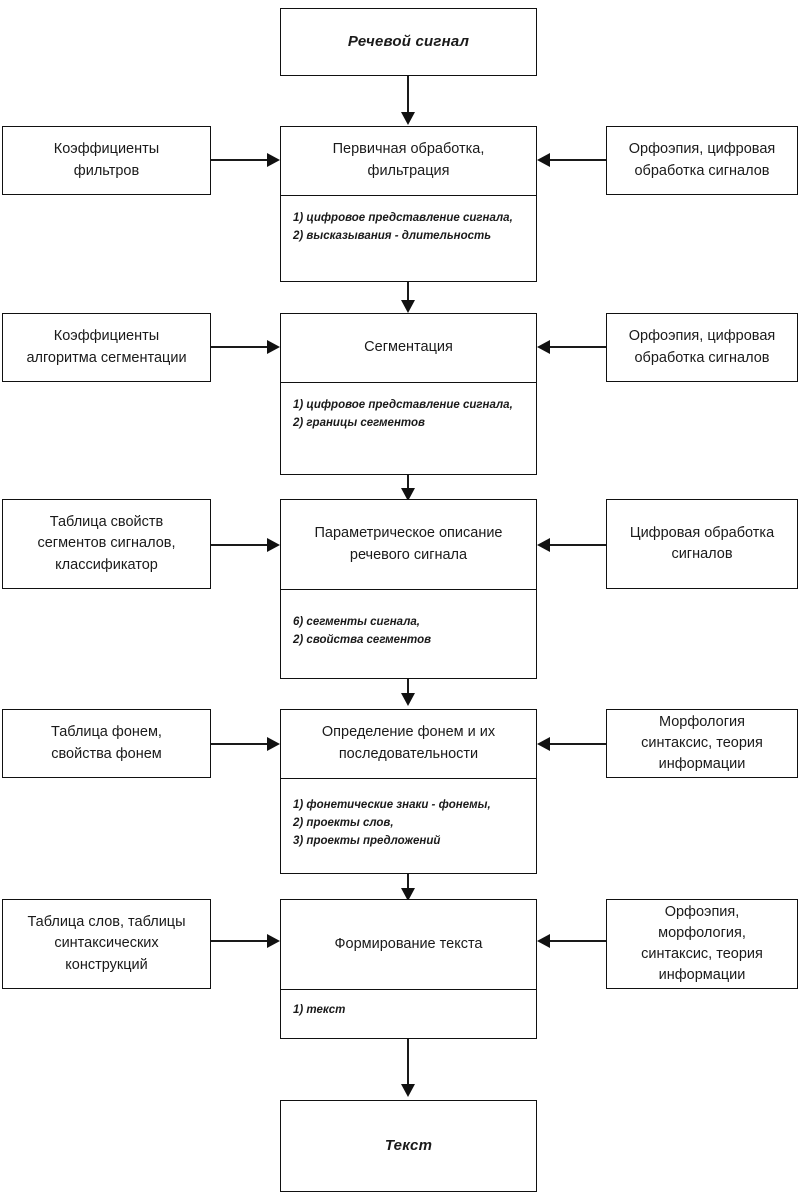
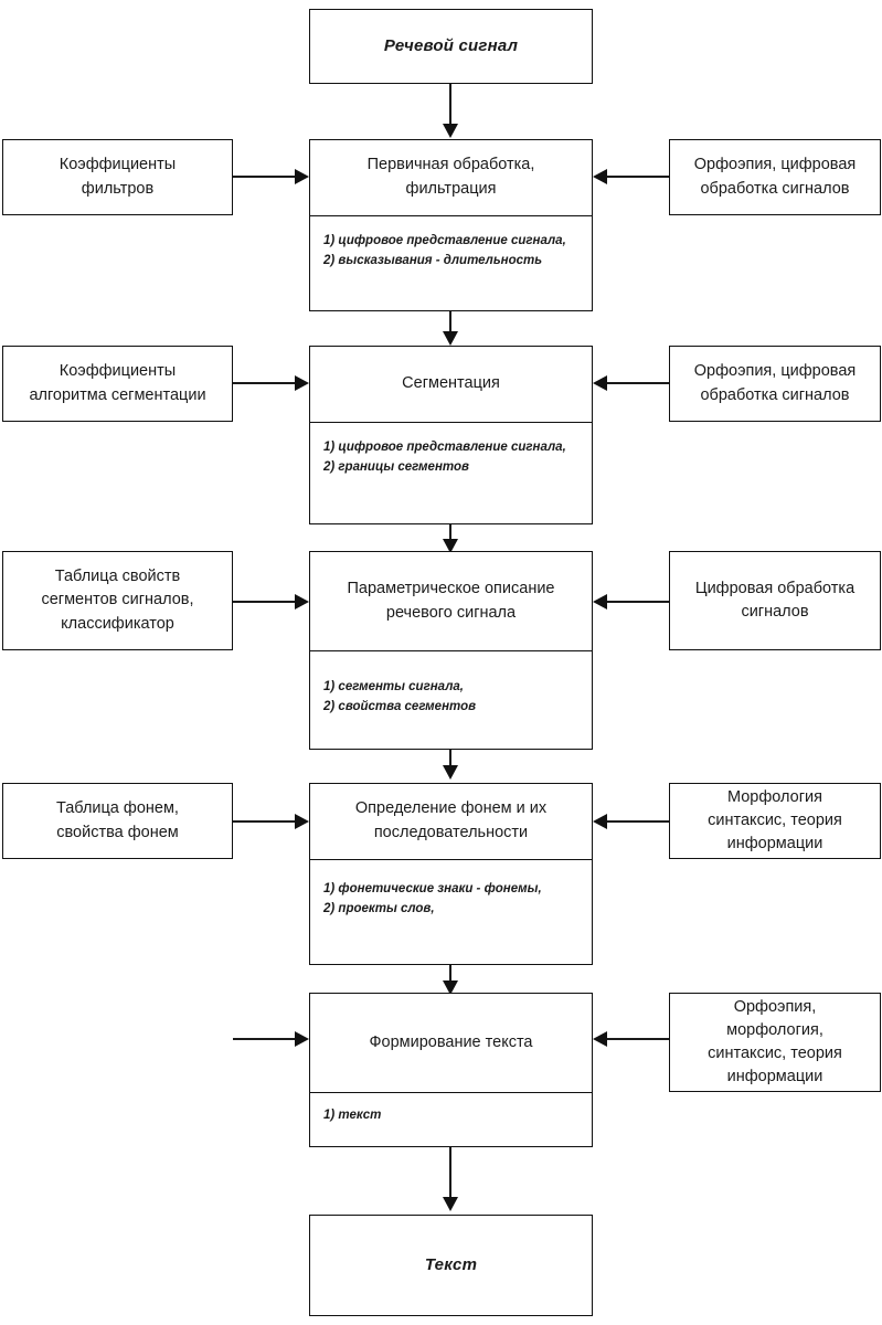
  Речевой сигнал
  Коэффициенты
  фильтров
  Орфоэпия, цифровая
  обработка сигналов
  Первичная обработка,
  фильтрация
  1) цифровое представление сигнала,
  2) высказывания - длительность
  Коэффициенты
  алгоритма сегментации
  Орфоэпия, цифровая
  обработка сигналов
  Сегментация
  1) цифровое представление сигнала,
  2) границы сегментов
  Таблица свойств
  сегментов сигналов,
  классификатор
  Цифровая обработка
  сигналов
  Параметрическое описание
  речевого сигнала
- 6) сегменты сигнала,
+ 1) сегменты сигнала,
  2) свойства сегментов
  Таблица фонем,
  свойства фонем
  Морфология
  синтаксис, теория
  информации
  Определение фонем и их
  последовательности
  1) фонетические знаки - фонемы,
  2) проекты слов,
- 3) проекты предложений
- Таблица слов, таблицы
- синтаксических
- конструкций
  Орфоэпия,
  морфология,
  синтаксис, теория
  информации
  Формирование текста
  1) текст
  Текст
